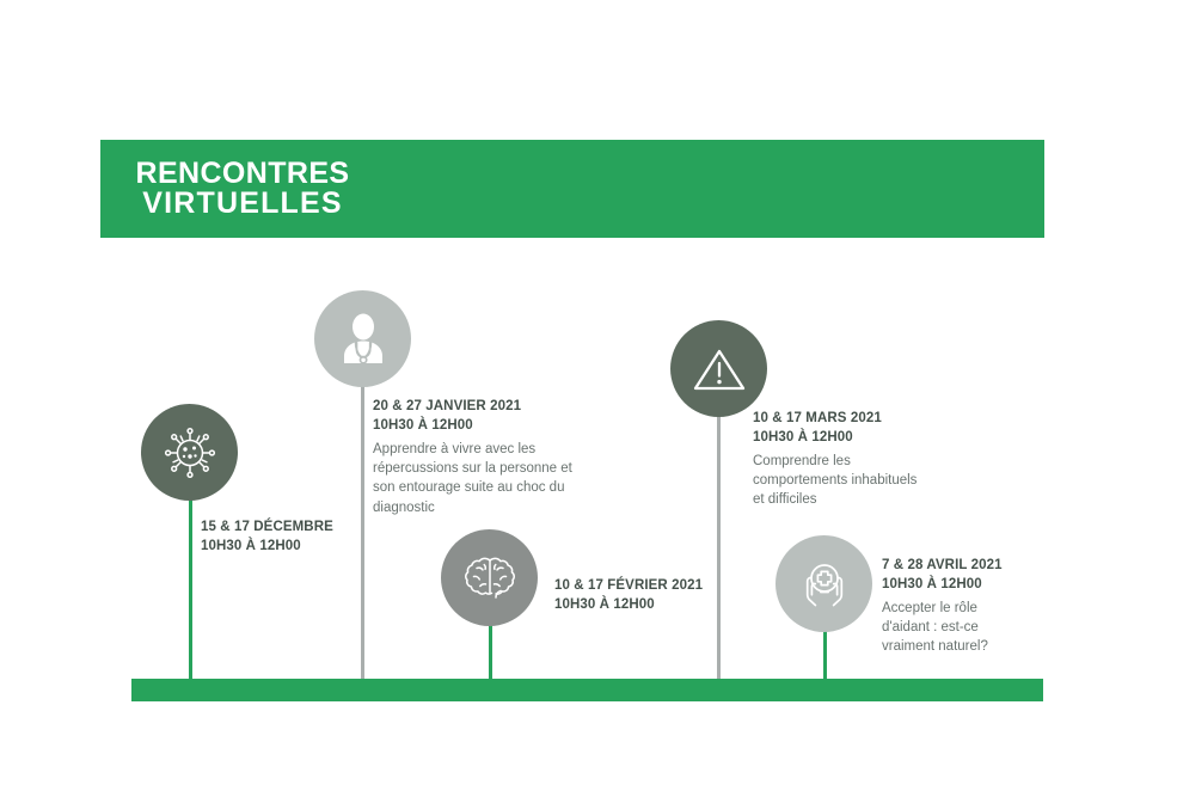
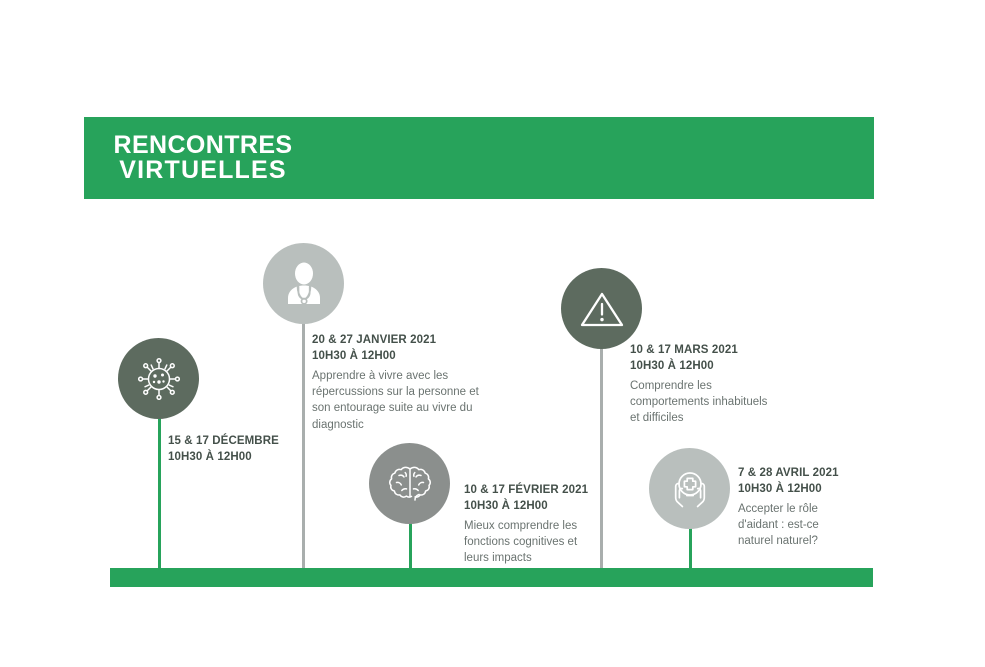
  RENCONTRES
  VIRTUELLES
  15 & 17 DÉCEMBRE
  10H30 À 12H00
  20 & 27 JANVIER 2021
  10H30 À 12H00
- Apprendre à vivre avec les répercussions sur la personne et son entourage suite au choc du diagnostic
+ Apprendre à vivre avec les répercussions sur la personne et son entourage suite au vivre du diagnostic
  10 & 17 FÉVRIER 2021
  10H30 À 12H00
+ Mieux comprendre les fonctions cognitives et leurs impacts
  10 & 17 MARS 2021
  10H30 À 12H00
  Comprendre les comportements inhabituels et difficiles
  7 & 28 AVRIL 2021
  10H30 À 12H00
- Accepter le rôle d'aidant : est-ce vraiment naturel?
+ Accepter le rôle d'aidant : est-ce naturel naturel?
